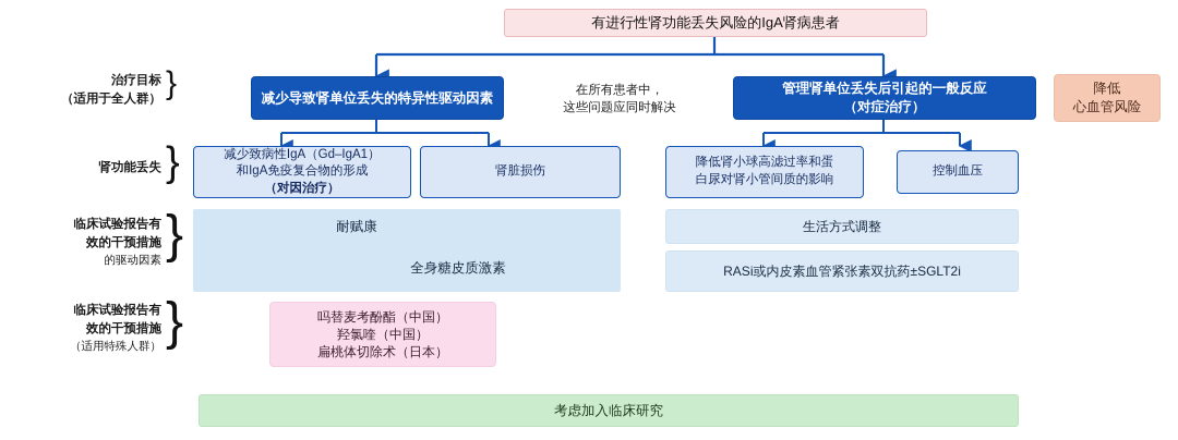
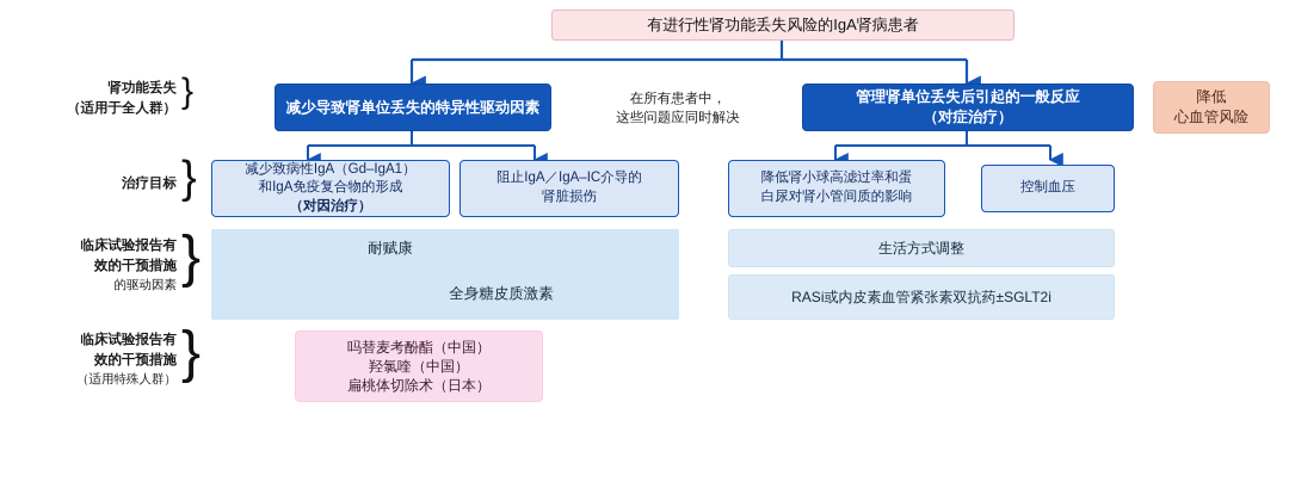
  有进行性肾功能丢失风险的IgA肾病患者
- 治疗目标
+ 肾功能丢失
  （适用于全人群）
  }
- 肾功能丢失
+ 治疗目标
  }
  临床试验报告有
  效的干预措施
  的驱动因素
  }
  临床试验报告有
  效的干预措施
  （适用特殊人群）
  }
  减少导致肾单位丢失的特异性驱动因素
  在所有患者中，
  这些问题应同时解决
  管理肾单位丢失后引起的一般反应
  （对症治疗）
  降低
  心血管风险
  减少致病性IgA（Gd–IgA1）
  和IgA免疫复合物的形成
  （对因治疗）
+ 阻止IgA／IgA–IC介导的
  肾脏损伤
  降低肾小球高滤过率和蛋
  白尿对肾小管间质的影响
  控制血压
  耐赋康
  全身糖皮质激素
  生活方式调整
  RASi或内皮素血管紧张素双抗药±SGLT2i
  吗替麦考酚酯（中国）
  羟氯喹（中国）
  扁桃体切除术（日本）
- 考虑加入临床研究
